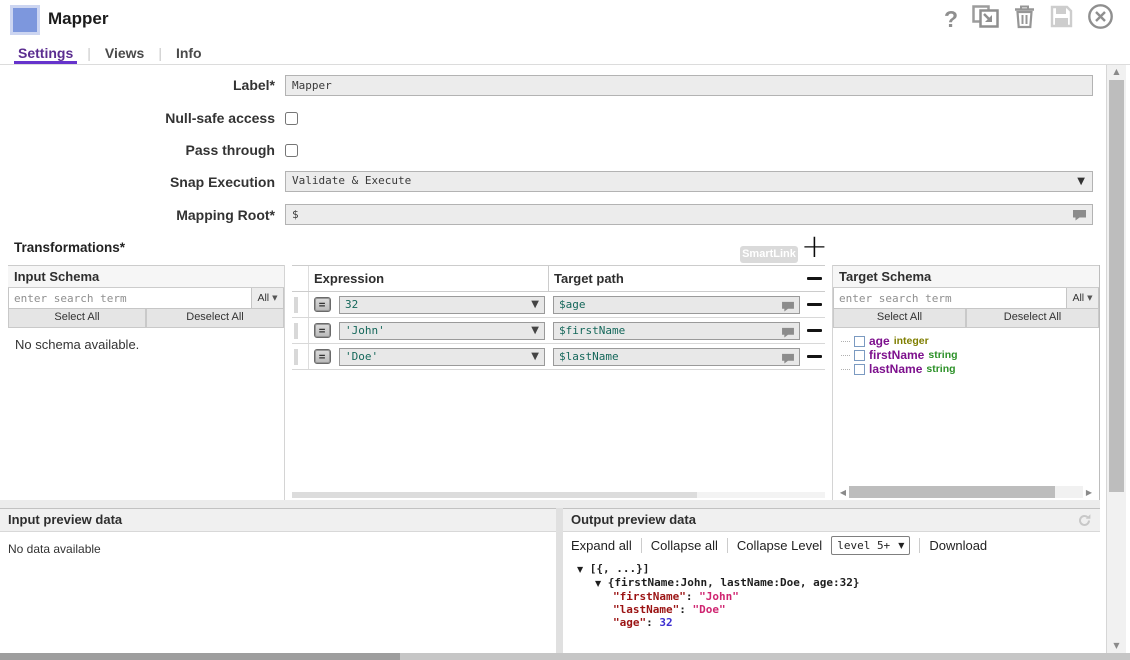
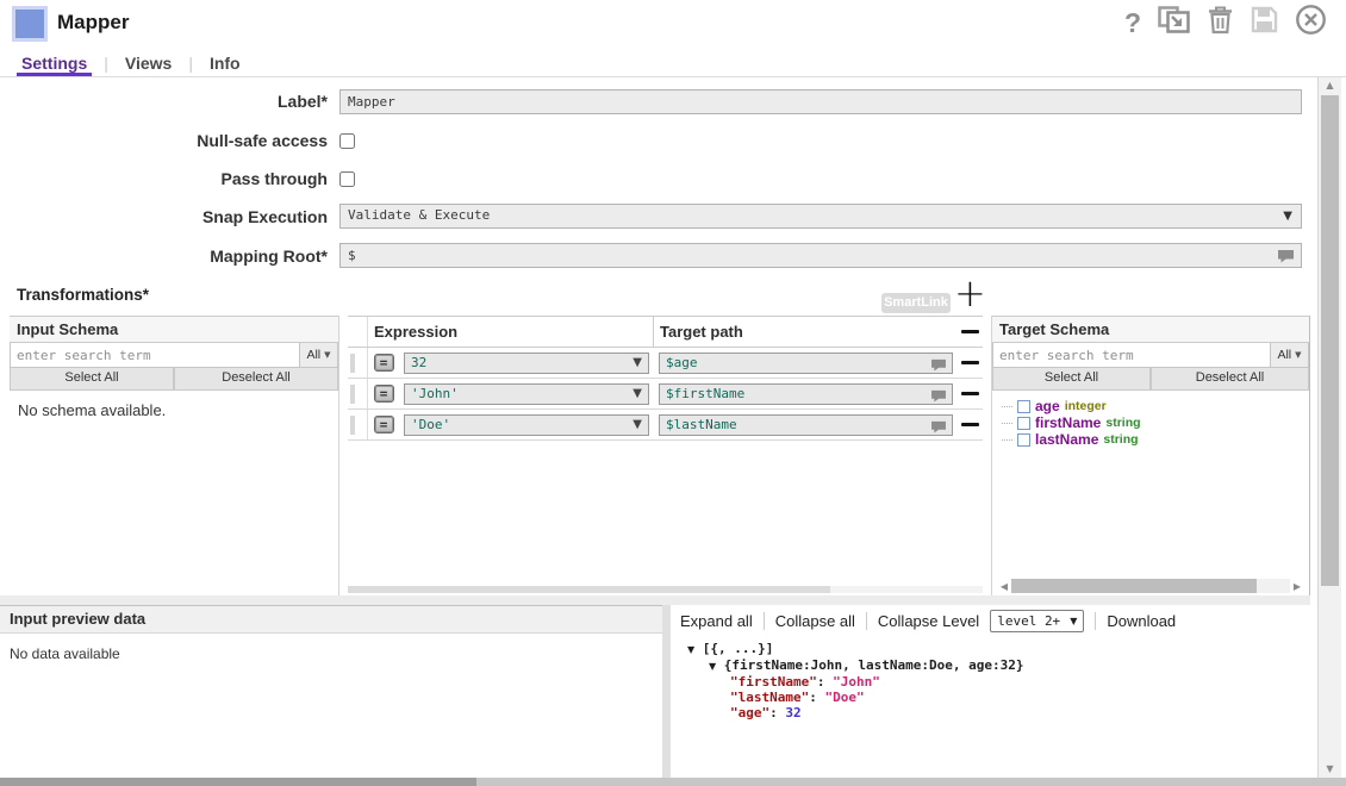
  Mapper
  ?
  Settings
  |
  Views
  |
  Info
  Label*
  Mapper
  Null-safe access
  Pass through
  Snap Execution
  Validate & Execute
  ▼
  Mapping Root*
  $
  Transformations*
  SmartLink
  +
  Input Schema
  enter search term
  All
  ▼
  Select All
  Deselect All
  No schema available.
  Expression
  Target path
  =
  32
  ▼
  $age
  =
  'John'
  ▼
  $firstName
  =
  'Doe'
  ▼
  $lastName
  Target Schema
  enter search term
  All
  ▼
  Select All
  Deselect All
  age
  integer
  firstName
  string
  lastName
  string
  ◀
  ▶
  Input preview data
  No data available
- Output preview data
  Expand all
  Collapse all
  Collapse Level
- level 5+
+ level 2+
  ▼
  Download
  ▼ [{, ...}]
  ▼ {firstName:John, lastName:Doe, age:32}
  "firstName": "John"
  "lastName": "Doe"
  "age": 32
  ▲
  ▼
